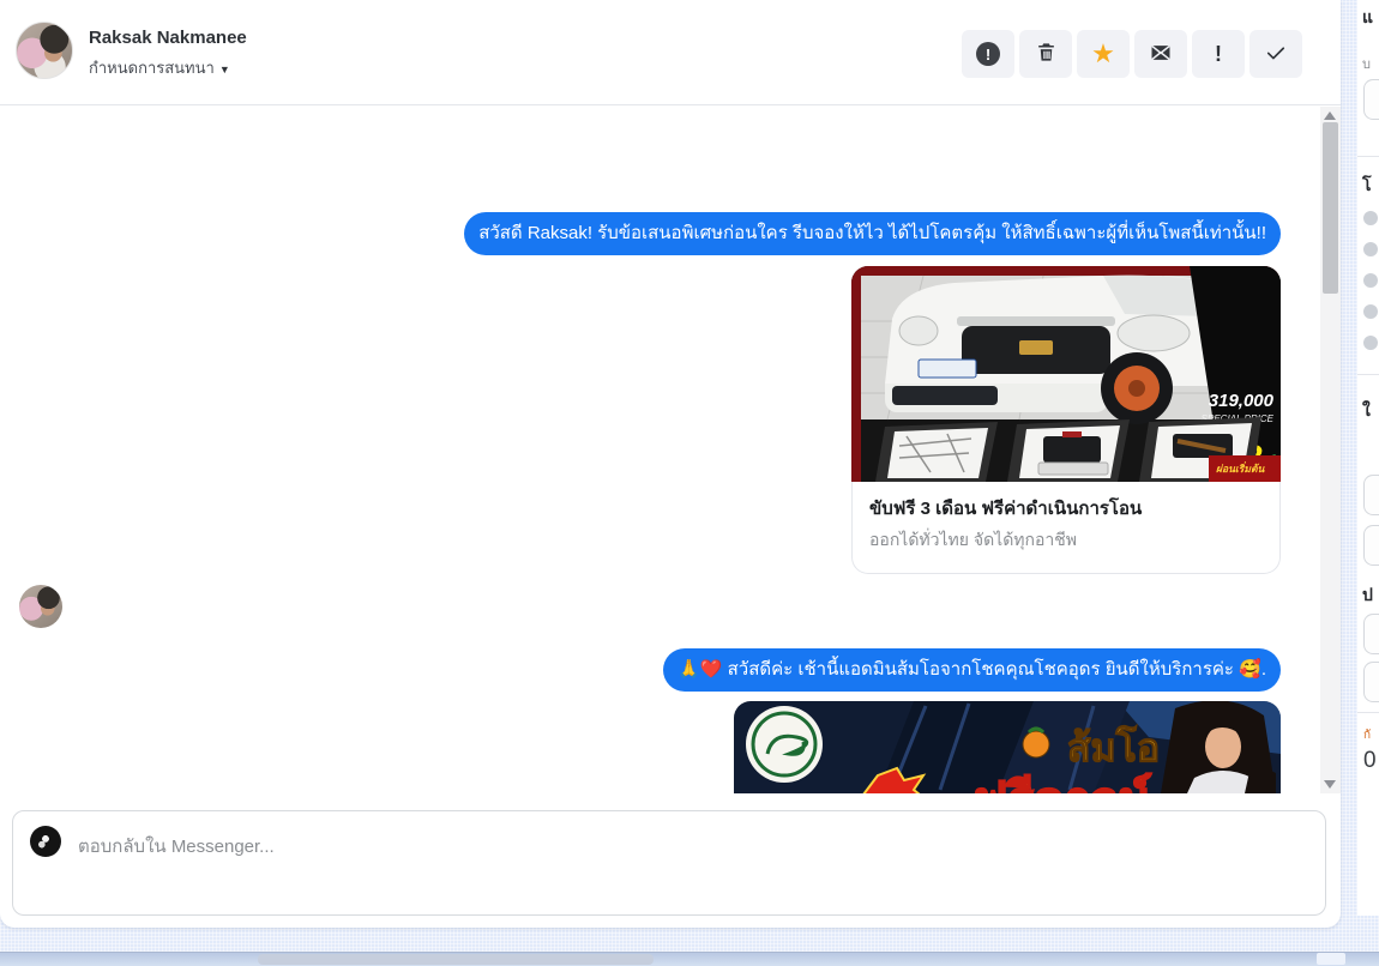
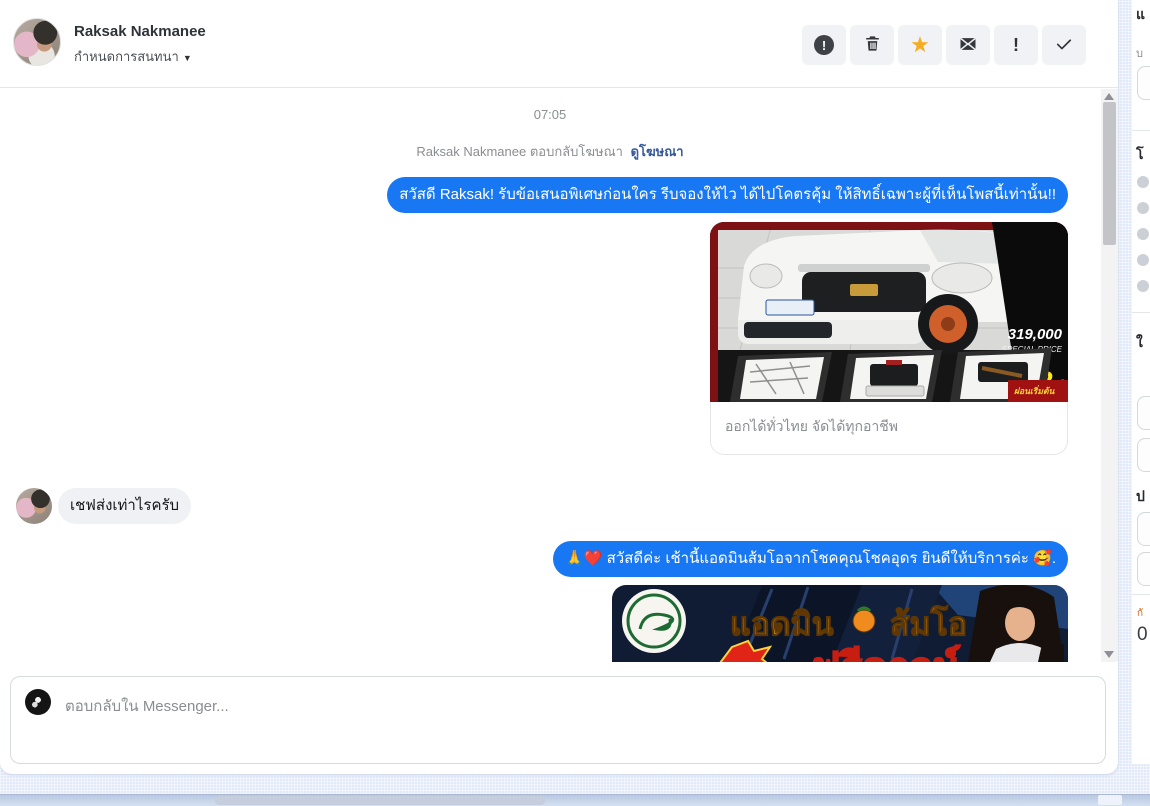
  Raksak Nakmanee
  กำหนดการสนทนา ▼
  !
  ★
  !
+ 07:05
+ Raksak Nakmanee ตอบกลับโฆษณา ดูโฆษณา
  สวัสดี Raksak! รับข้อเสนอพิเศษก่อนใคร รีบจองให้ไว ได้ไปโคตรคุ้ม ให้สิทธิ์เฉพาะผู้ที่เห็นโพสนี้เท่านั้น!!
  319,000
  ผ่อนเริ่มต้น
- ขับฟรี 3 เดือน ฟรีค่าดำเนินการโอน
  ออกได้ทั่วไทย จัดได้ทุกอาชีพ
+ เชฟส่งเท่าไรครับ
  🙏❤️ สวัสดีค่ะ เช้านี้แอดมินส้มโอจากโชคคุณโชคอุดร ยินดีให้บริการค่ะ 🥰.
+ แอดมิน
  ส้มโอ
  ตอบกลับใน Messenger...
  แ
  บ
  โ
  ใ
  ป
  กั
  0
